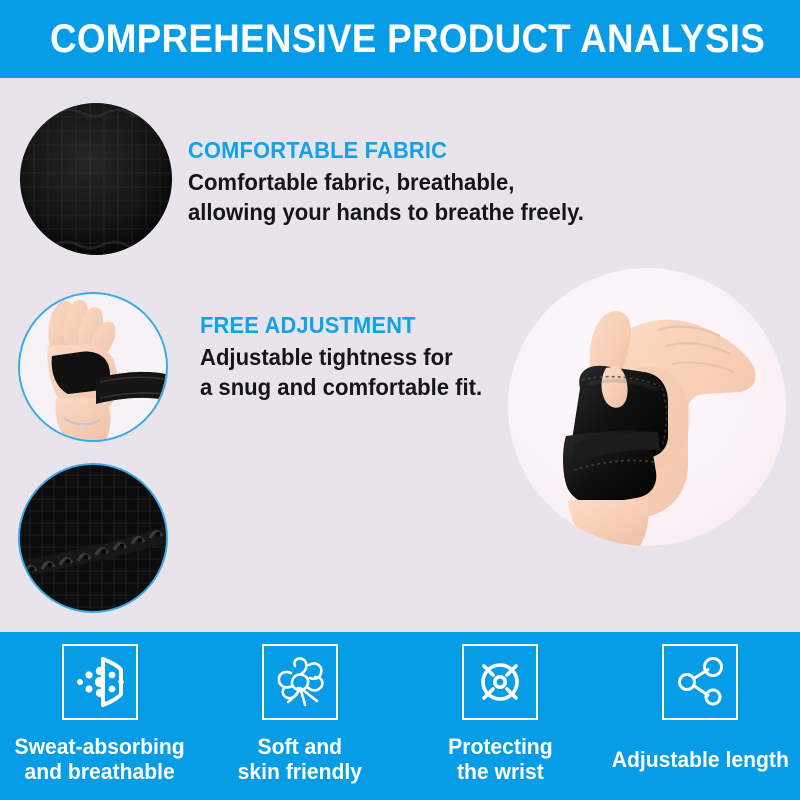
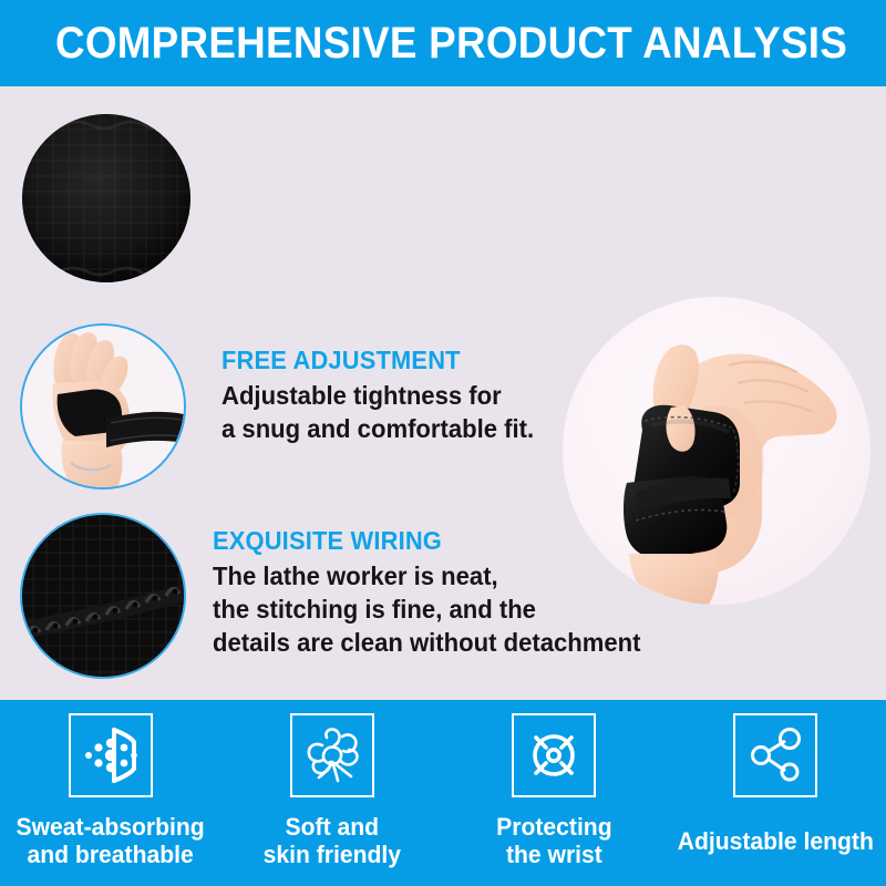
  COMPREHENSIVE PRODUCT ANALYSIS
- COMFORTABLE FABRIC
- Comfortable fabric, breathable,
- allowing your hands to breathe freely.
  FREE ADJUSTMENT
  Adjustable tightness for
  a snug and comfortable fit.
+ EXQUISITE WIRING
+ The lathe worker is neat,
+ the stitching is fine, and the
+ details are clean without detachment
  Sweat-absorbing
  and breathable
  Soft and
  skin friendly
  Protecting
  the wrist
  Adjustable length
